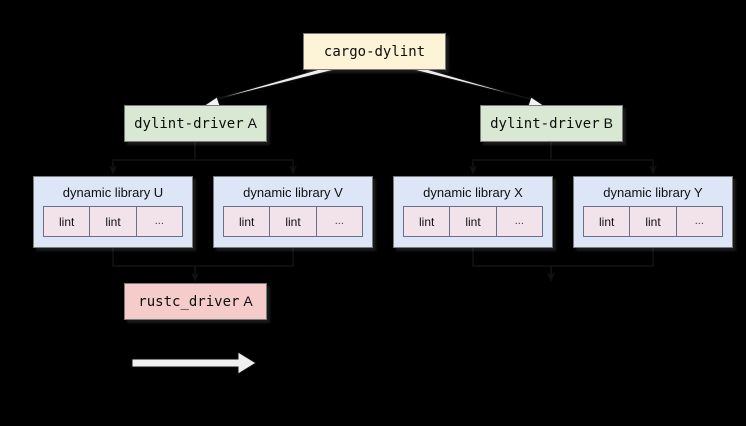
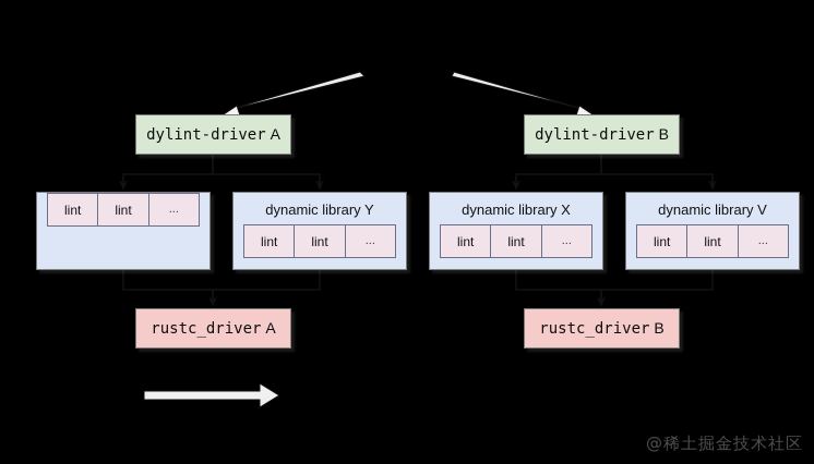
- cargo-dylint
  dylint-driver A
  dylint-driver B
- dynamic library U
  lint
  lint
  ...
- dynamic library V
+ dynamic library Y
  lint
  lint
  ...
  dynamic library X
  lint
  lint
  ...
- dynamic library Y
+ dynamic library V
  lint
  lint
  ...
  rustc_driver A
+ rustc_driver B
+ @稀土掘金技术社区
